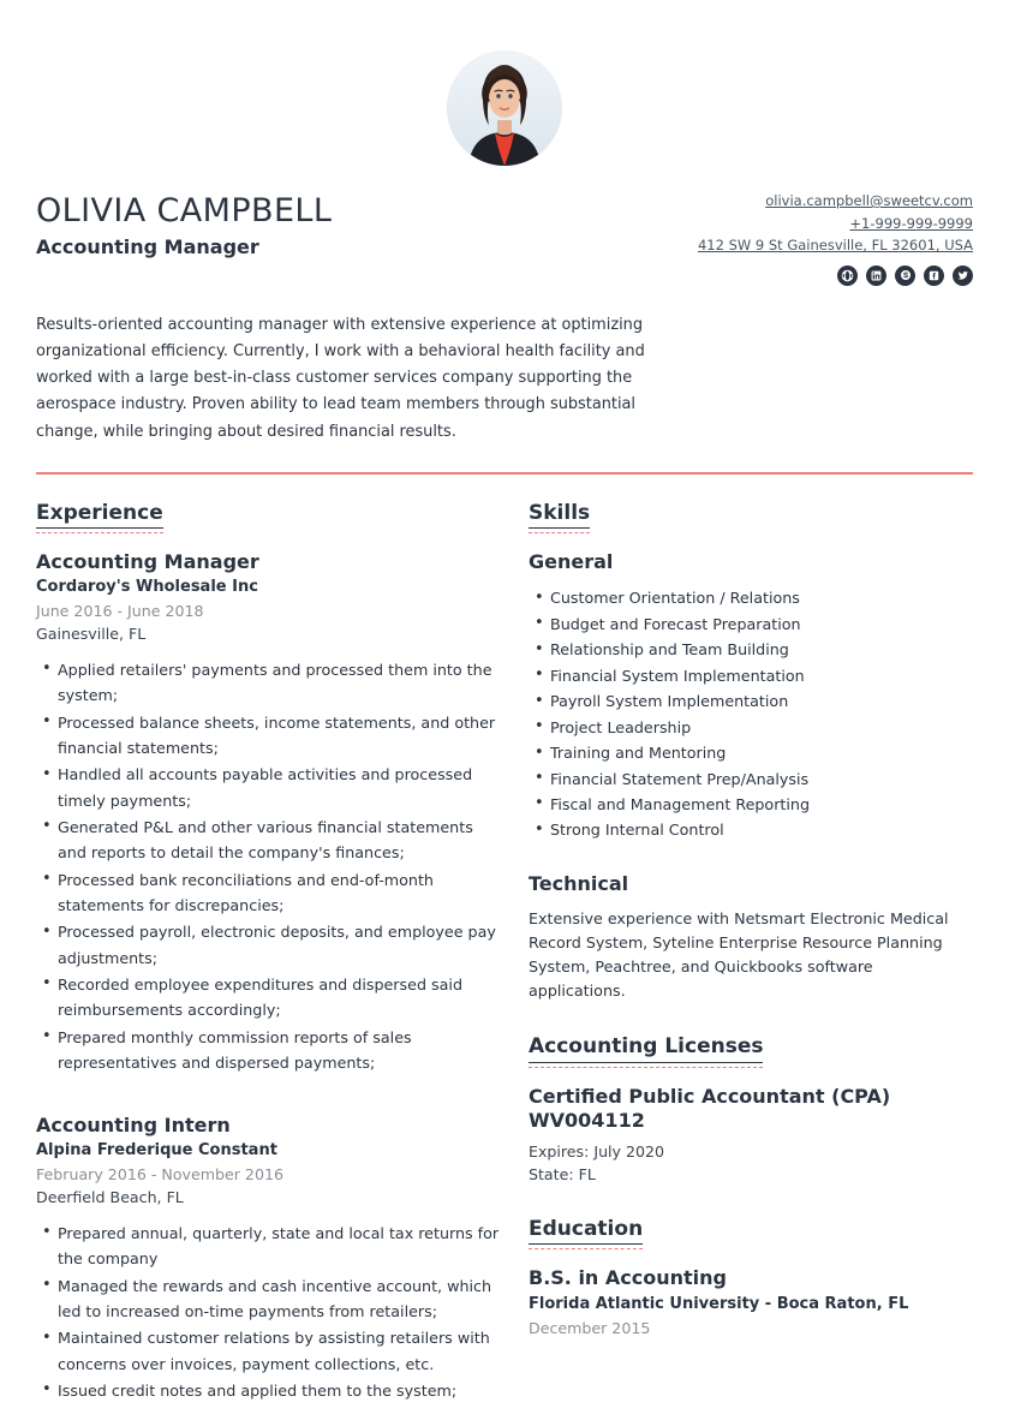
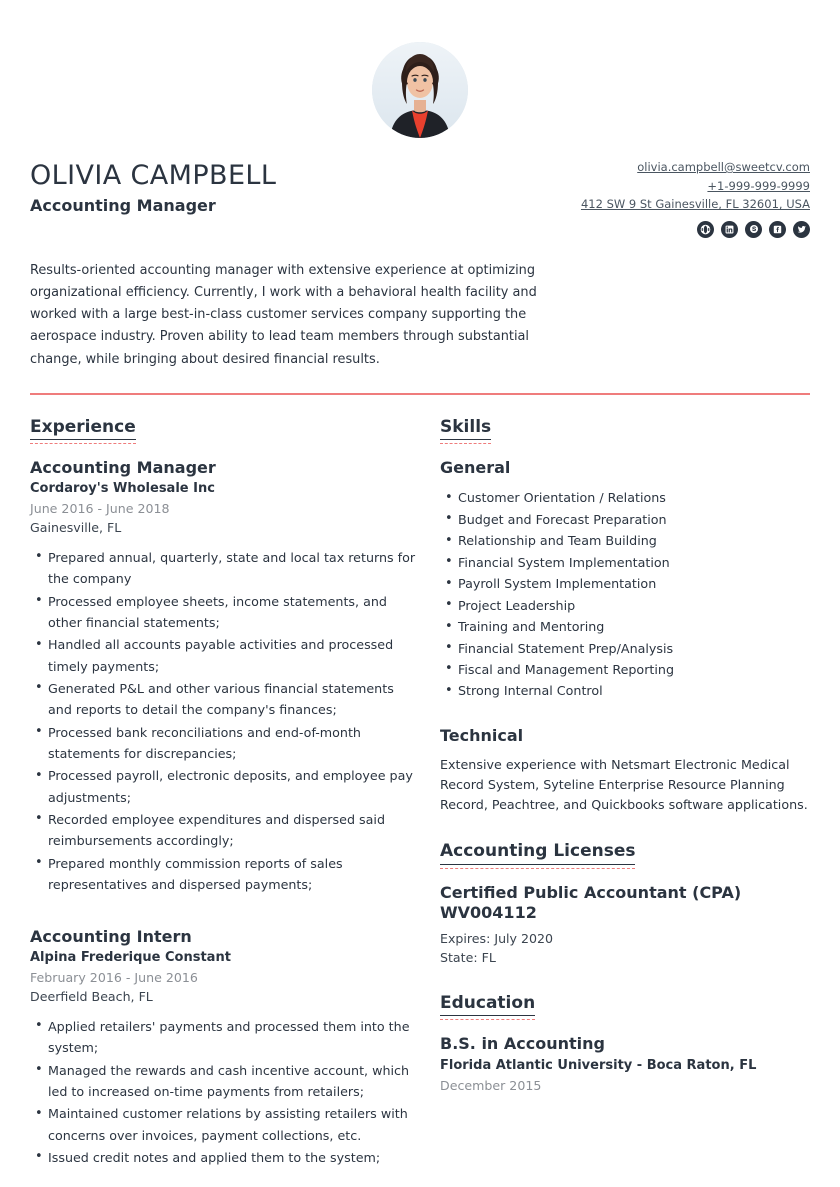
  OLIVIA CAMPBELL
  Accounting Manager
  olivia.campbell@sweetcv.com
  +1-999-999-9999
  412 SW 9 St Gainesville, FL 32601, USA
  Results-oriented accounting manager with extensive experience at optimizing organizational efficiency. Currently, I work with a behavioral health facility and worked with a large best-in-class customer services company supporting the aerospace industry. Proven ability to lead team members through substantial change, while bringing about desired financial results.
  Experience
  Accounting Manager
  Cordaroy's Wholesale Inc
  June 2016 - June 2018
  Gainesville, FL
- Applied retailers' payments and processed them into the system;
+ Prepared annual, quarterly, state and local tax returns for the company
- Processed balance sheets, income statements, and other financial statements;
+ Processed employee sheets, income statements, and other financial statements;
  Handled all accounts payable activities and processed timely payments;
  Generated P&L and other various financial statements and reports to detail the company's finances;
  Processed bank reconciliations and end-of-month statements for discrepancies;
  Processed payroll, electronic deposits, and employee pay adjustments;
  Recorded employee expenditures and dispersed said reimbursements accordingly;
  Prepared monthly commission reports of sales representatives and dispersed payments;
  Accounting Intern
  Alpina Frederique Constant
- February 2016 - November 2016
+ February 2016 - June 2016
  Deerfield Beach, FL
- Prepared annual, quarterly, state and local tax returns for the company
+ Applied retailers' payments and processed them into the system;
  Managed the rewards and cash incentive account, which led to increased on-time payments from retailers;
  Maintained customer relations by assisting retailers with concerns over invoices, payment collections, etc.
  Issued credit notes and applied them to the system;
  Skills
  General
  Customer Orientation / Relations
  Budget and Forecast Preparation
  Relationship and Team Building
  Financial System Implementation
  Payroll System Implementation
  Project Leadership
  Training and Mentoring
  Financial Statement Prep/Analysis
  Fiscal and Management Reporting
  Strong Internal Control
  Technical
- Extensive experience with Netsmart Electronic Medical Record System, Syteline Enterprise Resource Planning System, Peachtree, and Quickbooks software applications.
+ Extensive experience with Netsmart Electronic Medical Record System, Syteline Enterprise Resource Planning Record, Peachtree, and Quickbooks software applications.
  Accounting Licenses
  Certified Public Accountant (CPA) WV004112
  Expires: July 2020
  State: FL
  Education
  B.S. in Accounting
  Florida Atlantic University - Boca Raton, FL
  December 2015
